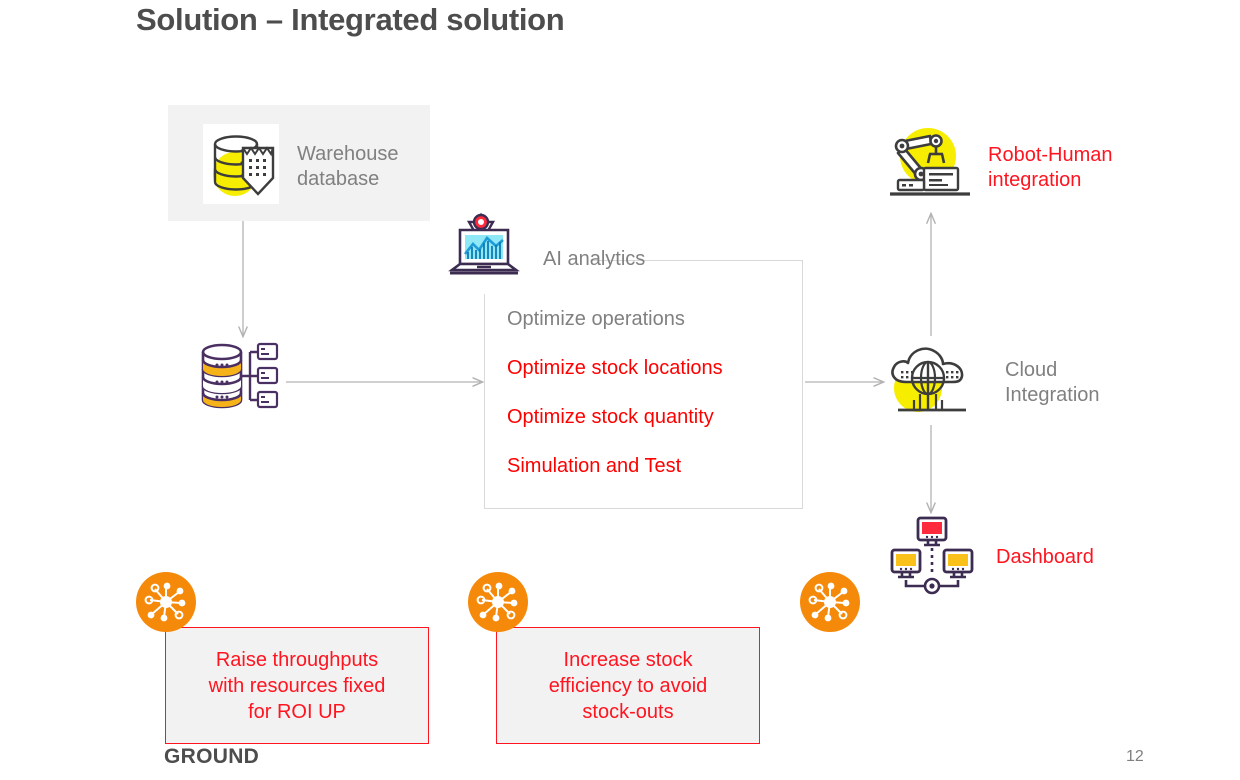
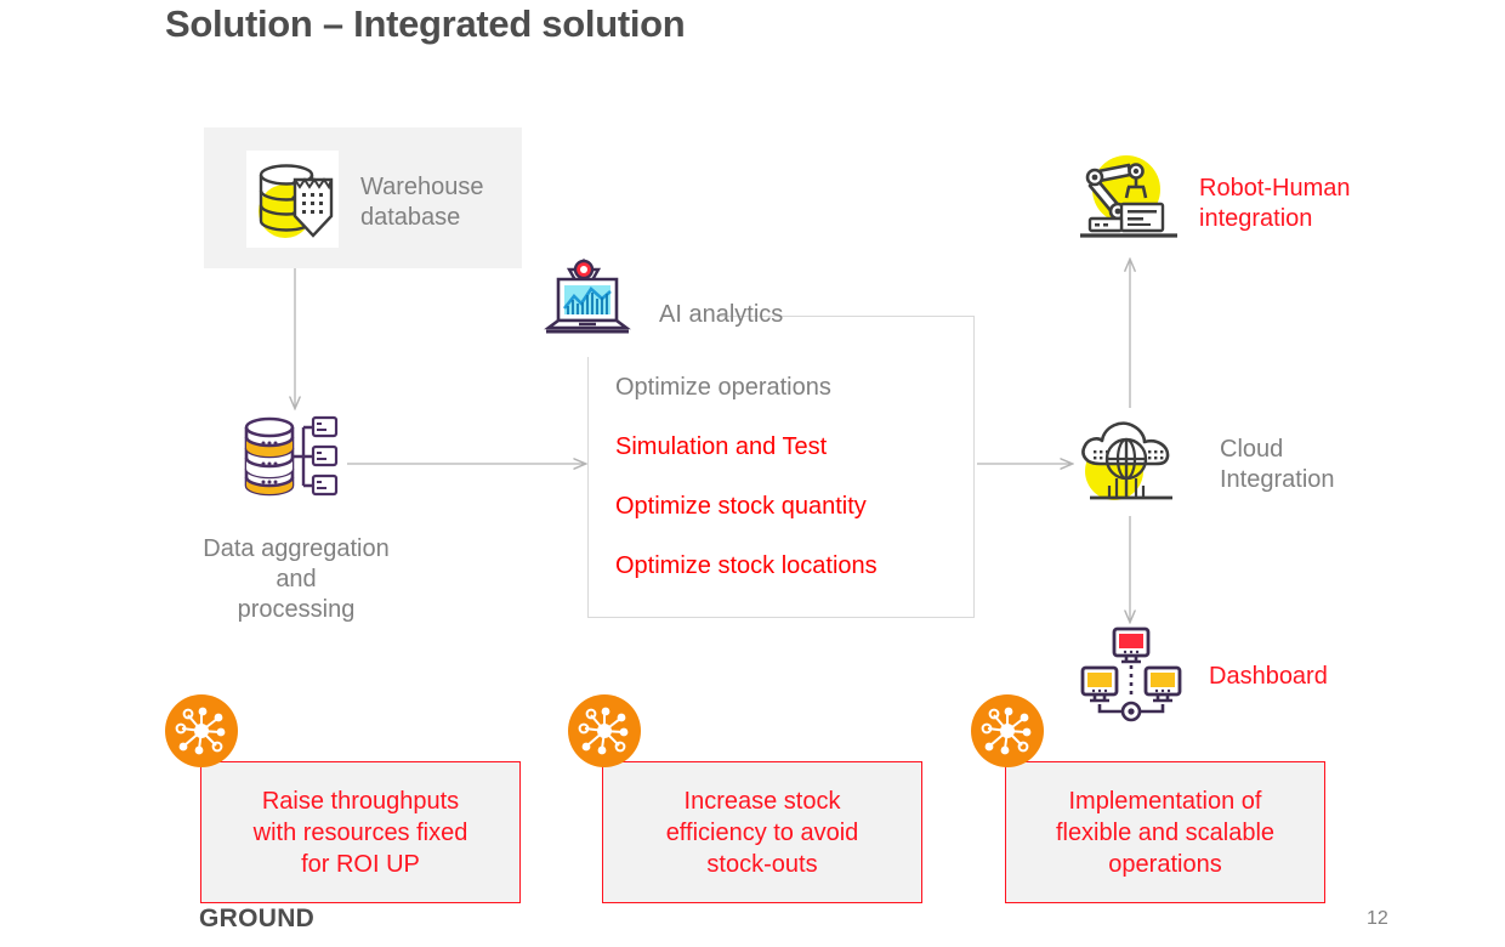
  Solution – Integrated solution
  Warehouse
  database
+ Data aggregation
+ and
+ processing
  AI analytics
  Optimize operations
- Optimize stock locations
+ Simulation and Test
  Optimize stock quantity
- Simulation and Test
+ Optimize stock locations
  Robot-Human
  integration
  Cloud
  Integration
  Dashboard
  Raise throughputs
  with resources fixed
  for ROI UP
  Increase stock
  efficiency to avoid
  stock-outs
+ Implementation of
+ flexible and scalable
+ operations
  GROUND
  12
